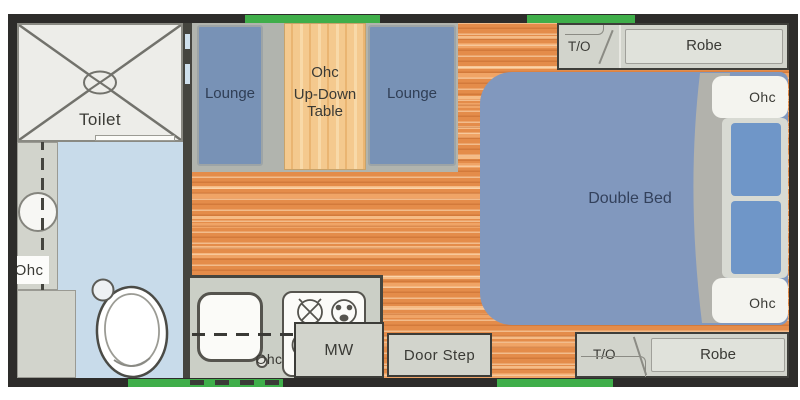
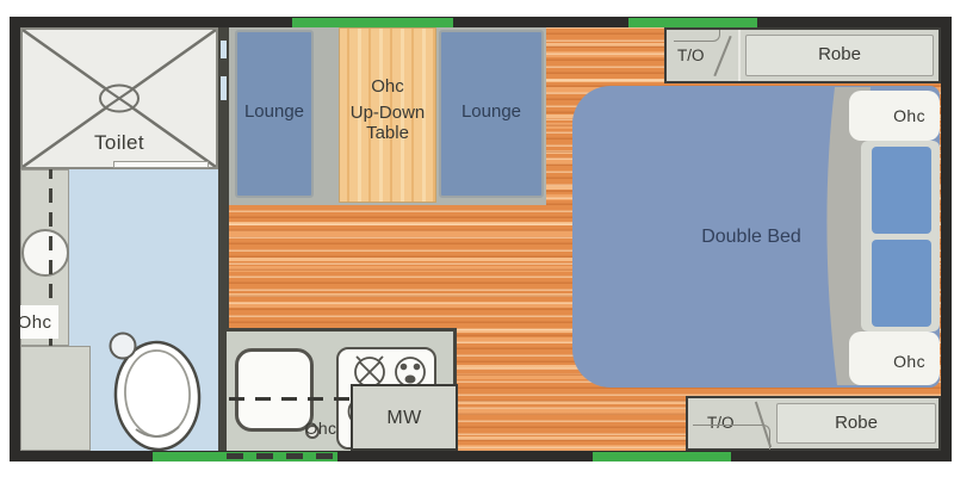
  Toilet
  Ohc
  Lounge
  Ohc
  Up-Down
  Table
  Lounge
  T/O
  Robe
  Double Bed
  Ohc
  Ohc
  T/O
  Robe
  Ohc
  MW
- Door Step
